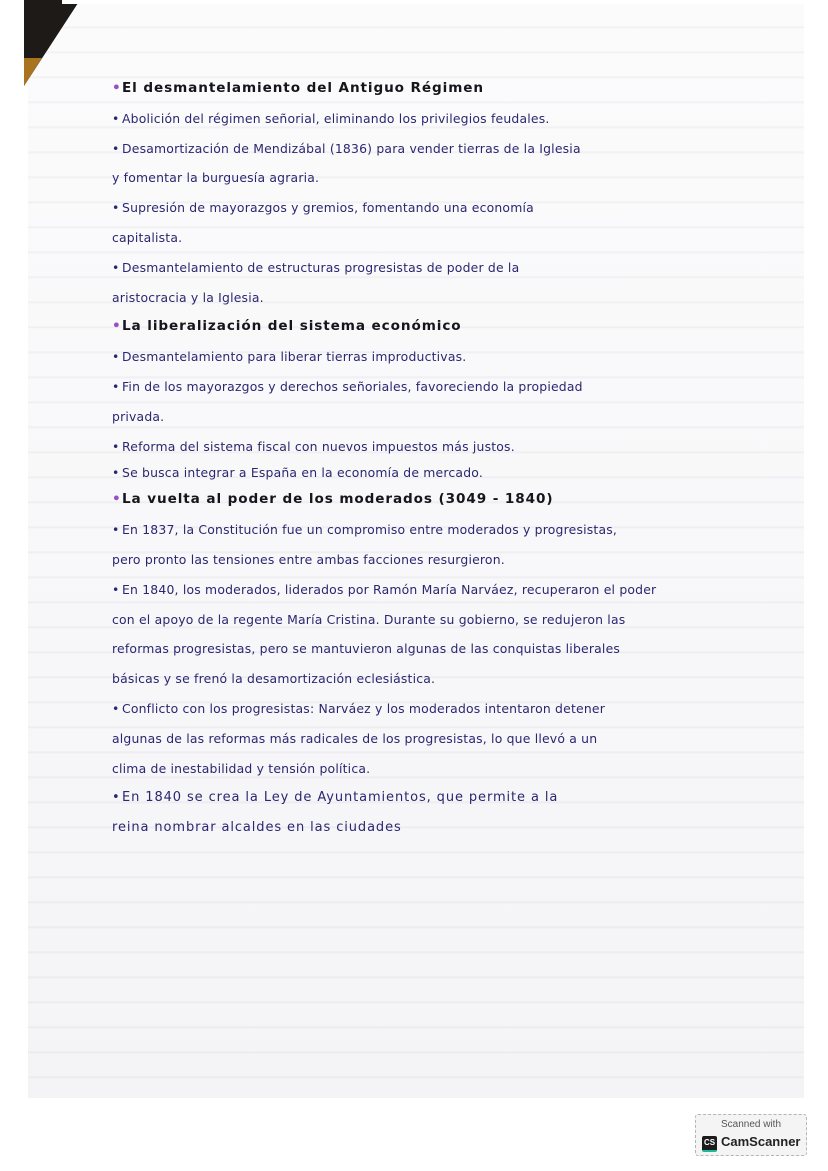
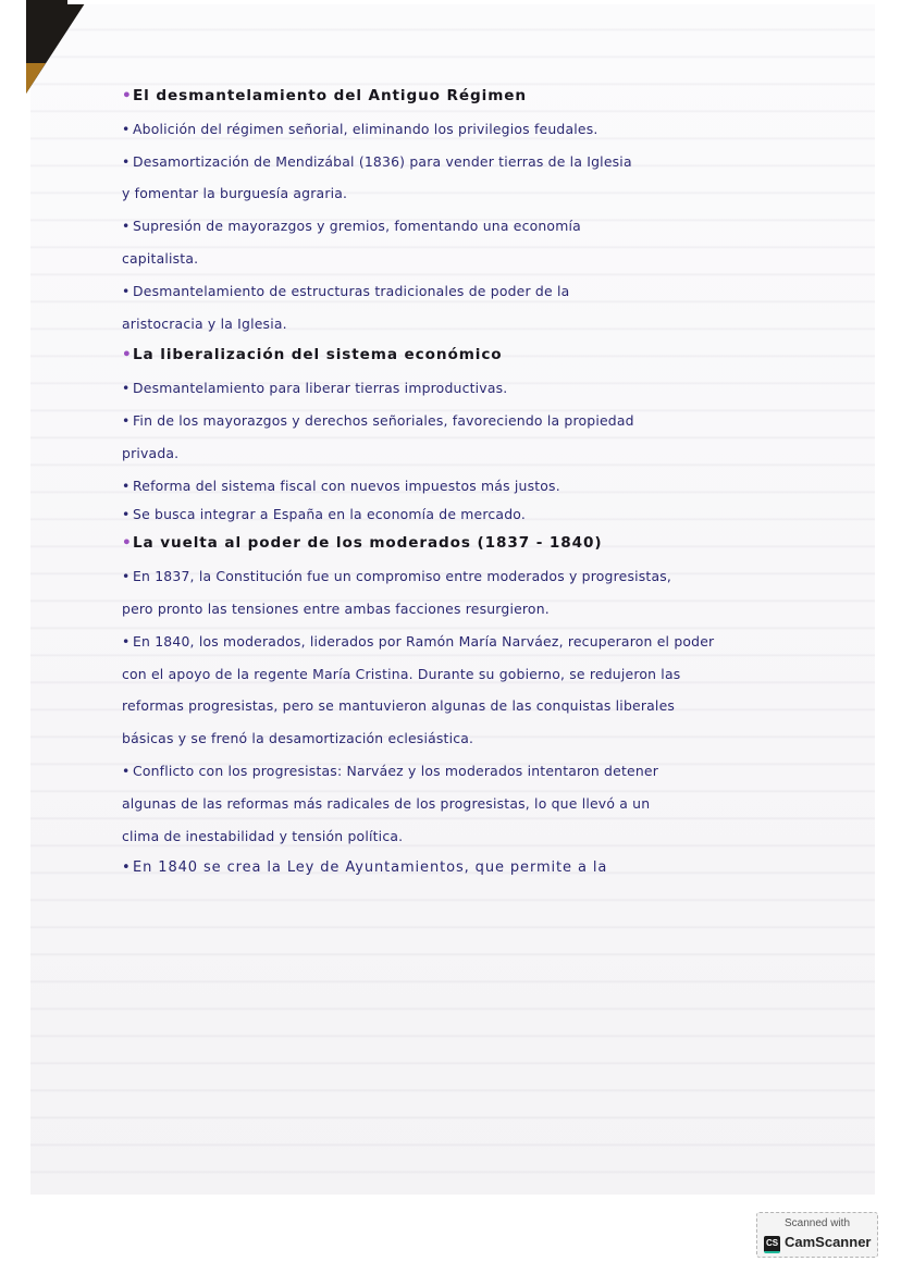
  •El desmantelamiento del Antiguo Régimen
  • Abolición del régimen señorial, eliminando los privilegios feudales.
  • Desamortización de Mendizábal (1836) para vender tierras de la Iglesia
  y fomentar la burguesía agraria.
  • Supresión de mayorazgos y gremios, fomentando una economía
  capitalista.
- • Desmantelamiento de estructuras progresistas de poder de la
+ • Desmantelamiento de estructuras tradicionales de poder de la
  aristocracia y la Iglesia.
  •La liberalización del sistema económico
  • Desmantelamiento para liberar tierras improductivas.
  • Fin de los mayorazgos y derechos señoriales, favoreciendo la propiedad
  privada.
  • Reforma del sistema fiscal con nuevos impuestos más justos.
  • Se busca integrar a España en la economía de mercado.
- •La vuelta al poder de los moderados (3049 - 1840)
+ •La vuelta al poder de los moderados (1837 - 1840)
  • En 1837, la Constitución fue un compromiso entre moderados y progresistas,
  pero pronto las tensiones entre ambas facciones resurgieron.
  • En 1840, los moderados, liderados por Ramón María Narváez, recuperaron el poder
  con el apoyo de la regente María Cristina. Durante su gobierno, se redujeron las
  reformas progresistas, pero se mantuvieron algunas de las conquistas liberales
  básicas y se frenó la desamortización eclesiástica.
  • Conflicto con los progresistas: Narváez y los moderados intentaron detener
  algunas de las reformas más radicales de los progresistas, lo que llevó a un
  clima de inestabilidad y tensión política.
  •En 1840 se crea la Ley de Ayuntamientos, que permite a la
- reina nombrar alcaldes en las ciudades
  Scanned with
  CS
  CamScanner
